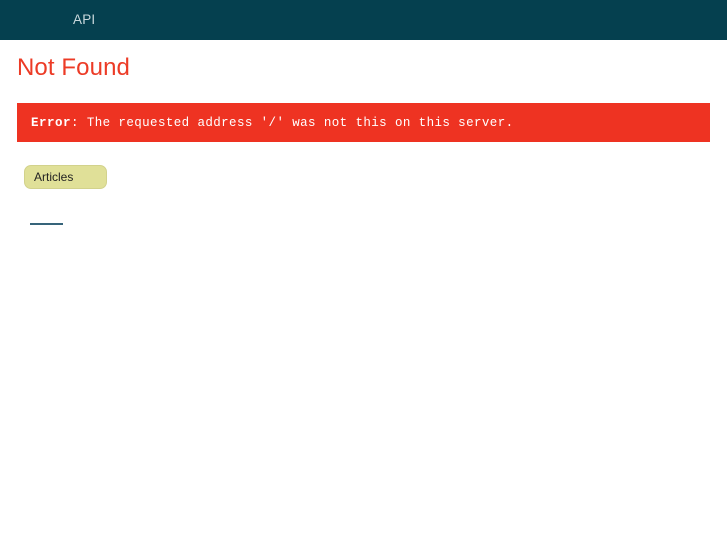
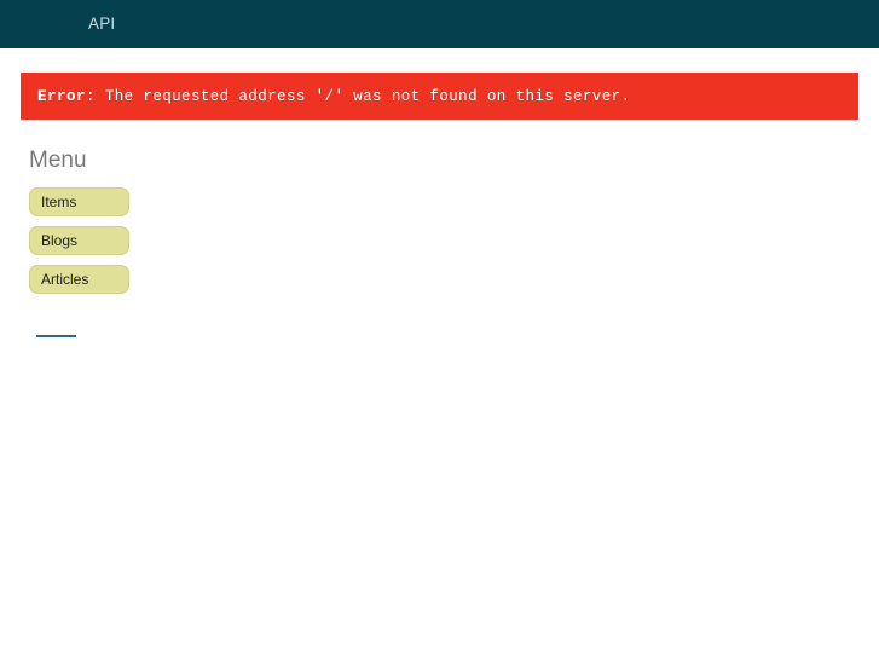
  API
- Not Found
  Error
  :
- The requested address '/' was not this on this server.
+ The requested address '/' was not found on this server.
+ Menu
+ Items
+ Blogs
  Articles
